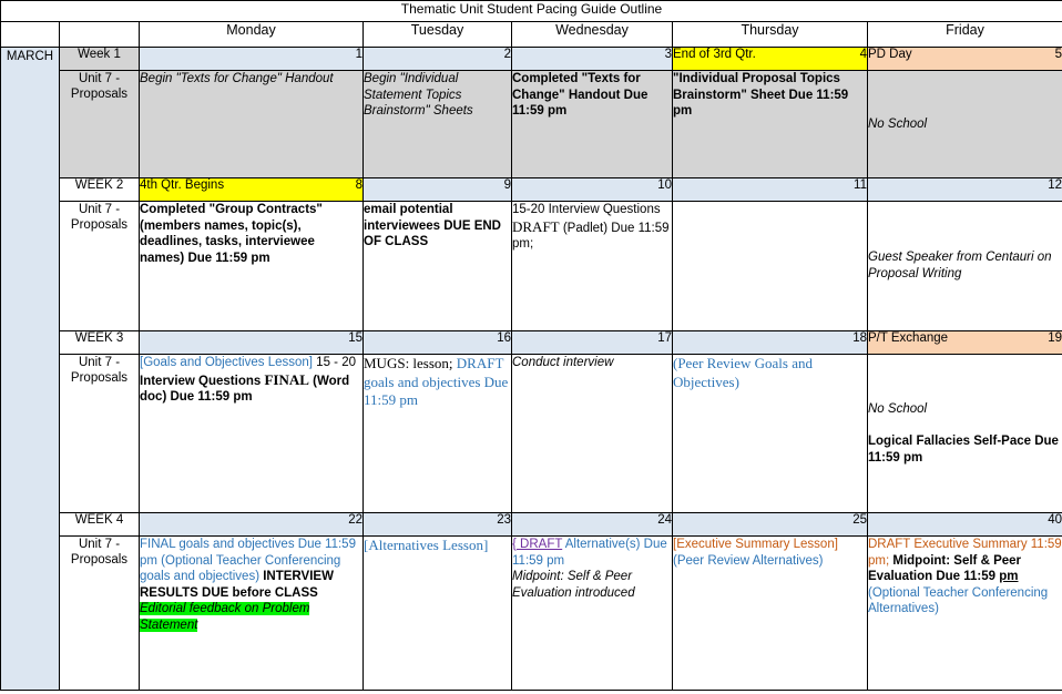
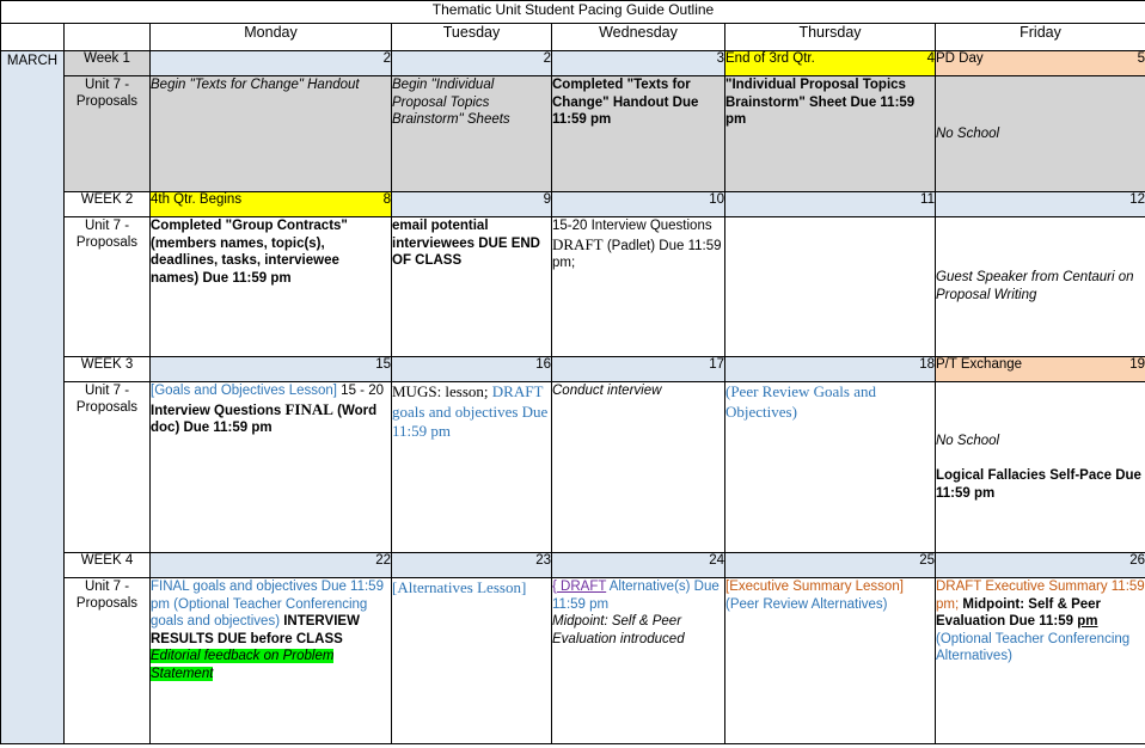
  Thematic Unit Student Pacing Guide Outline
  		Monday	Tuesday	Wednesday	Thursday	Friday
- MARCH	Week 1	1	2	3	End of 3rd Qtr. 4	PD Day 5
+ MARCH	Week 1	2	2	3	End of 3rd Qtr. 4	PD Day 5
- Unit 7 - Proposals	Begin "Texts for Change" Handout	Begin "Individual Statement Topics Brainstorm" Sheets	Completed "Texts for Change" Handout Due 11:59 pm	"Individual Proposal Topics Brainstorm" Sheet Due 11:59 pm	No School
+ Unit 7 - Proposals	Begin "Texts for Change" Handout	Begin "Individual Proposal Topics Brainstorm" Sheets	Completed "Texts for Change" Handout Due 11:59 pm	"Individual Proposal Topics Brainstorm" Sheet Due 11:59 pm	No School
  WEEK 2	4th Qtr. Begins 8	9	10	11	12
  Unit 7 - Proposals	Completed "Group Contracts" (members names, topic(s), deadlines, tasks, interviewee names) Due 11:59 pm	email potential interviewees DUE END OF CLASS	15-20 Interview Questions DRAFT (Padlet) Due 11:59 pm;		Guest Speaker from Centauri on Proposal Writing
  WEEK 3	15	16	17	18	P/T Exchange 19
  Unit 7 - Proposals	[Goals and Objectives Lesson] 15 - 20 Interview Questions FINAL (Word doc) Due 11:59 pm	MUGS: lesson; DRAFT goals and objectives Due 11:59 pm	Conduct interview	(Peer Review Goals and Objectives)	No SchoolLogical Fallacies Self-Pace Due 11:59 pm
- WEEK 4	22	23	24	25	40
+ WEEK 4	22	23	24	25	26
  Unit 7 - Proposals	FINAL goals and objectives Due 11:59 pm (Optional Teacher Conferencing goals and objectives) INTERVIEW RESULTS DUE before CLASSEditorial feedback on Problem Statement	[Alternatives Lesson]	{ DRAFT Alternative(s) Due 11:59 pmMidpoint: Self & Peer Evaluation introduced	[Executive Summary Lesson](Peer Review Alternatives)	DRAFT Executive Summary 11:59 pm; Midpoint: Self & Peer Evaluation Due 11:59 pm (Optional Teacher Conferencing Alternatives)
